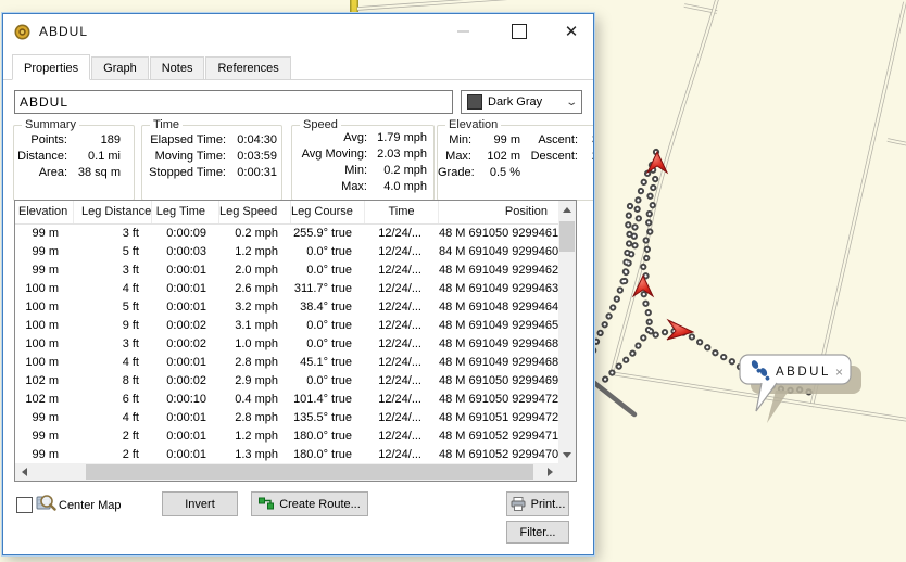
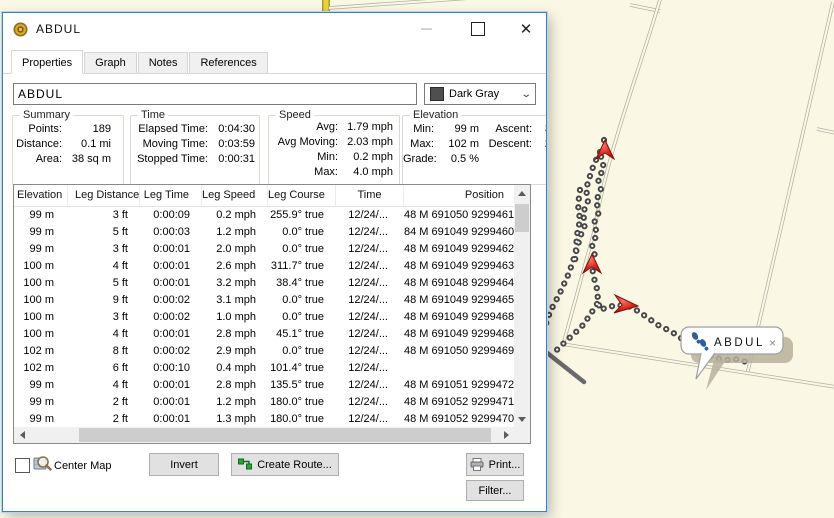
  ABDUL
  ×
  ABDUL
  ✕
  Properties
  Graph
  Notes
  References
  ABDUL
  Dark Gray
  ⌄
  Summary
  Points:
  189
  Distance:
  0.1 mi
  Area:
  38 sq m
  Time
  Elapsed Time:
  0:04:30
  Moving Time:
  0:03:59
  Stopped Time:
  0:00:31
  Speed
  Avg:
  1.79 mph
  Avg Moving:
  2.03 mph
  Min:
  0.2 mph
  Max:
  4.0 mph
  Elevation
  Min:
  99 m
  Ascent:
  Max:
  102 m
  Descent:
  Grade:
  0.5 %
  Elevation
  Leg Distance
  Leg Time
  Leg Speed
  Leg Course
  Time
  Position
  99 m
  3 ft
  0:00:09
  0.2 mph
  255.9° true
  12/24/...
  48 M 691050 9299461
  99 m
  5 ft
  0:00:03
  1.2 mph
  0.0° true
  12/24/...
  84 M 691049 9299460
  99 m
  3 ft
  0:00:01
  2.0 mph
  0.0° true
  12/24/...
  48 M 691049 9299462
  100 m
  4 ft
  0:00:01
  2.6 mph
  311.7° true
  12/24/...
  48 M 691049 9299463
  100 m
  5 ft
  0:00:01
  3.2 mph
  38.4° true
  12/24/...
  48 M 691048 9299464
  100 m
  9 ft
  0:00:02
  3.1 mph
  0.0° true
  12/24/...
  48 M 691049 9299465
  100 m
  3 ft
  0:00:02
  1.0 mph
  0.0° true
  12/24/...
  48 M 691049 9299468
  100 m
  4 ft
  0:00:01
  2.8 mph
  45.1° true
  12/24/...
  48 M 691049 9299468
  102 m
  8 ft
  0:00:02
  2.9 mph
  0.0° true
  12/24/...
  48 M 691050 9299469
  102 m
  6 ft
  0:00:10
  0.4 mph
  101.4° true
  12/24/...
- 48 M 691050 9299472
  99 m
  4 ft
  0:00:01
  2.8 mph
  135.5° true
  12/24/...
  48 M 691051 9299472
  99 m
  2 ft
  0:00:01
  1.2 mph
  180.0° true
  12/24/...
  48 M 691052 9299471
  99 m
  2 ft
  0:00:01
  1.3 mph
  180.0° true
  12/24/...
  48 M 691052 9299470
  Center Map
  Invert
  Create Route...
  Print...
  Filter...
